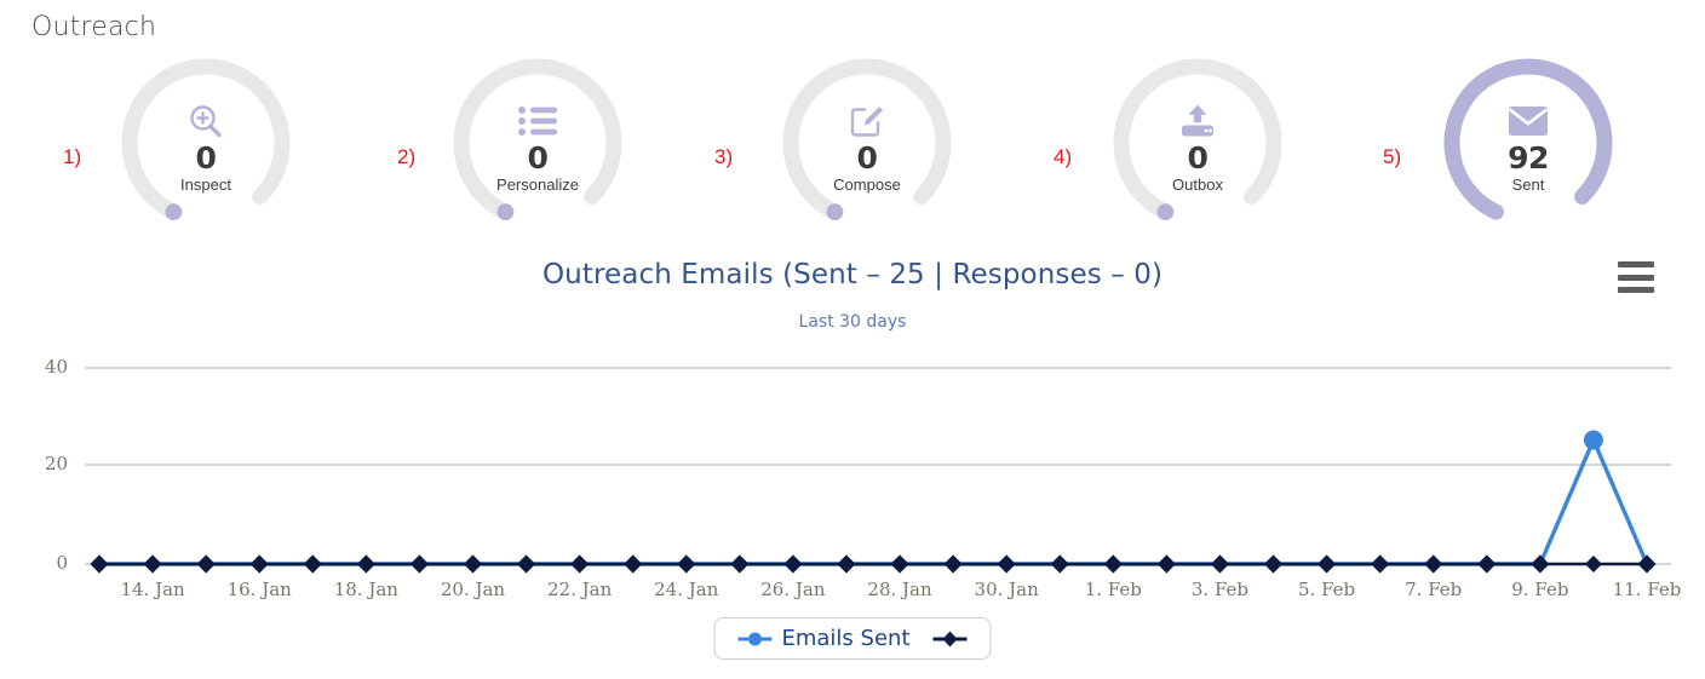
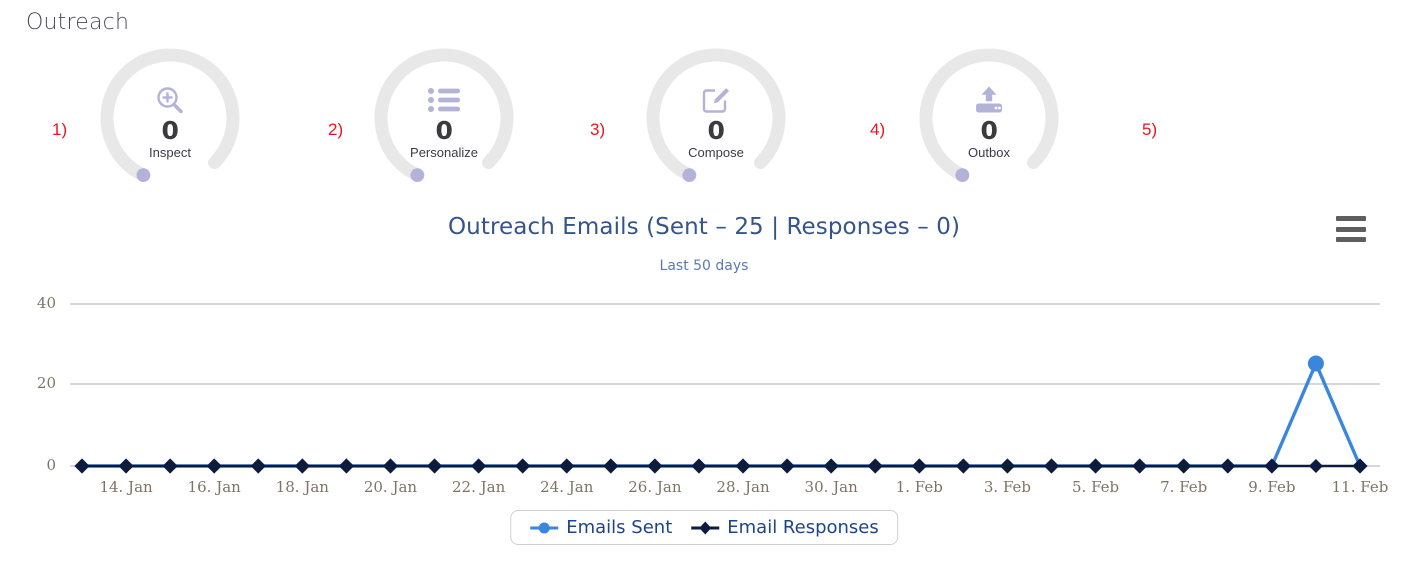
  Outreach
  1)
  0
  Inspect
  2)
  0
  Personalize
  3)
  0
  Compose
  4)
  0
  Outbox
  5)
- 92
- Sent
  Outreach Emails (Sent – 25 | Responses – 0)
- Last 30 days
+ Last 50 days
  Emails Sent
+ Email Responses
  0
  20
  40
  14. Jan
  16. Jan
  18. Jan
  20. Jan
  22. Jan
  24. Jan
  26. Jan
  28. Jan
  30. Jan
  1. Feb
  3. Feb
  5. Feb
  7. Feb
  9. Feb
  11. Feb
